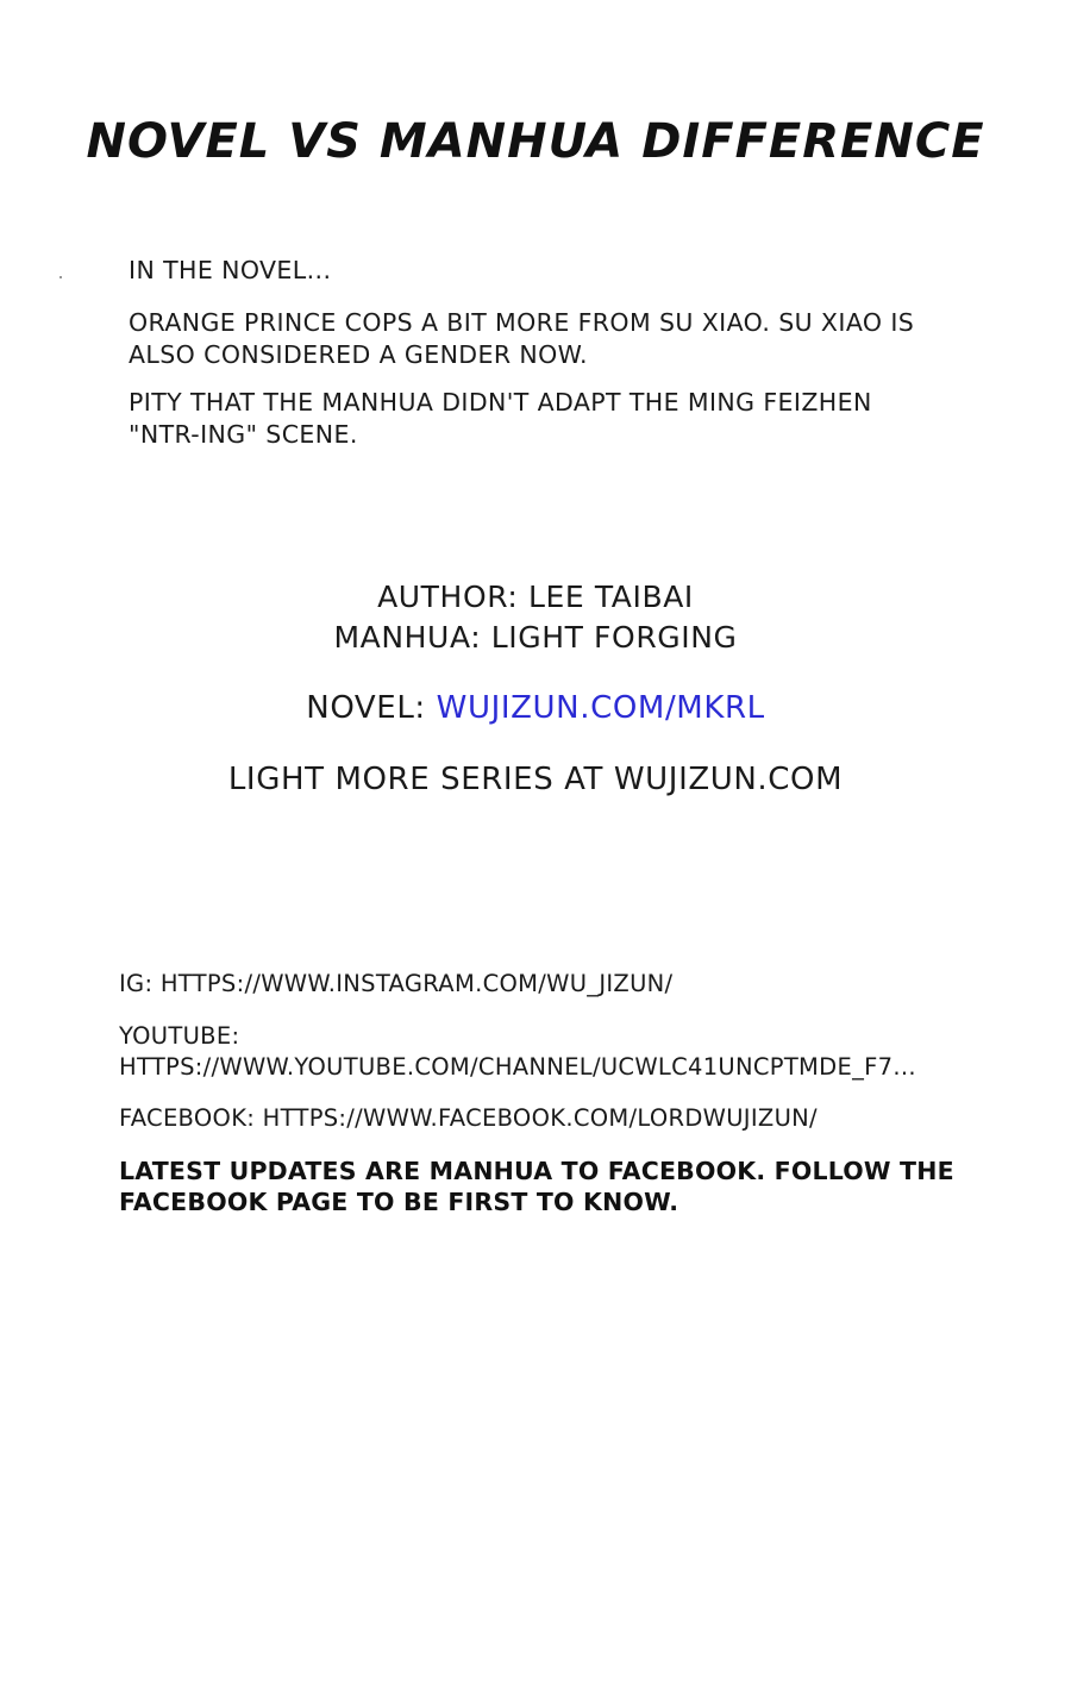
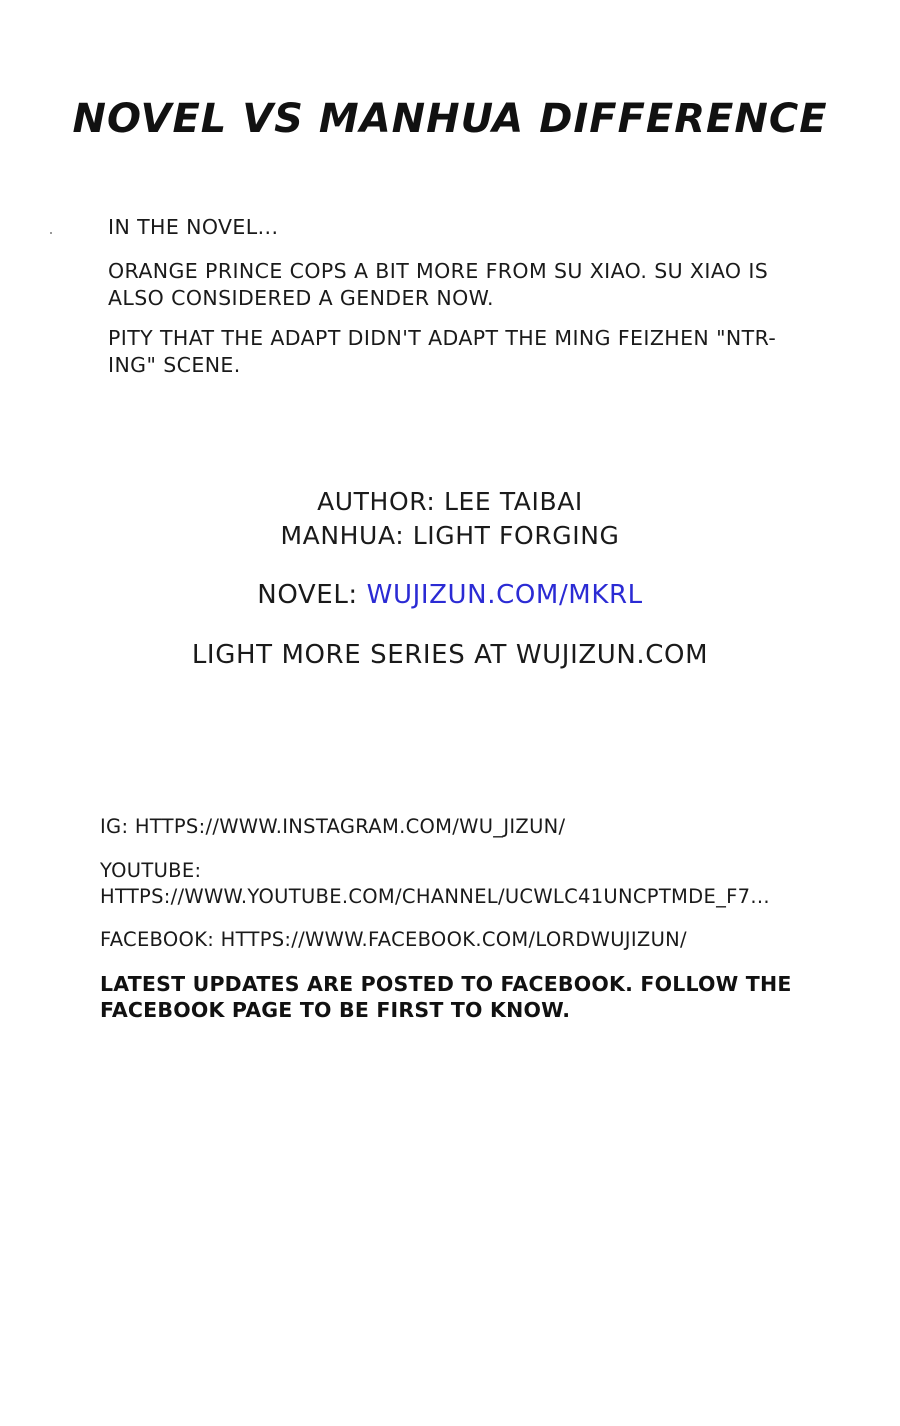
  NOVEL VS MANHUA DIFFERENCE
  IN THE NOVEL...
  ORANGE PRINCE COPS A BIT MORE FROM SU XIAO. SU XIAO IS ALSO CONSIDERED A GENDER NOW.
- PITY THAT THE MANHUA DIDN'T ADAPT THE MING FEIZHEN "NTR-ING" SCENE.
+ PITY THAT THE ADAPT DIDN'T ADAPT THE MING FEIZHEN "NTR-ING" SCENE.
  AUTHOR: LEE TAIBAI
  MANHUA: LIGHT FORGING
  NOVEL: WUJIZUN.COM/MKRL
  LIGHT MORE SERIES AT WUJIZUN.COM
  IG: HTTPS://WWW.INSTAGRAM.COM/WU_JIZUN/
  YOUTUBE: HTTPS://WWW.YOUTUBE.COM/CHANNEL/UCWLC41UNCPTMDE_F7...
  FACEBOOK: HTTPS://WWW.FACEBOOK.COM/LORDWUJIZUN/
- LATEST UPDATES ARE MANHUA TO FACEBOOK. FOLLOW THE FACEBOOK PAGE TO BE FIRST TO KNOW.
+ LATEST UPDATES ARE POSTED TO FACEBOOK. FOLLOW THE FACEBOOK PAGE TO BE FIRST TO KNOW.
